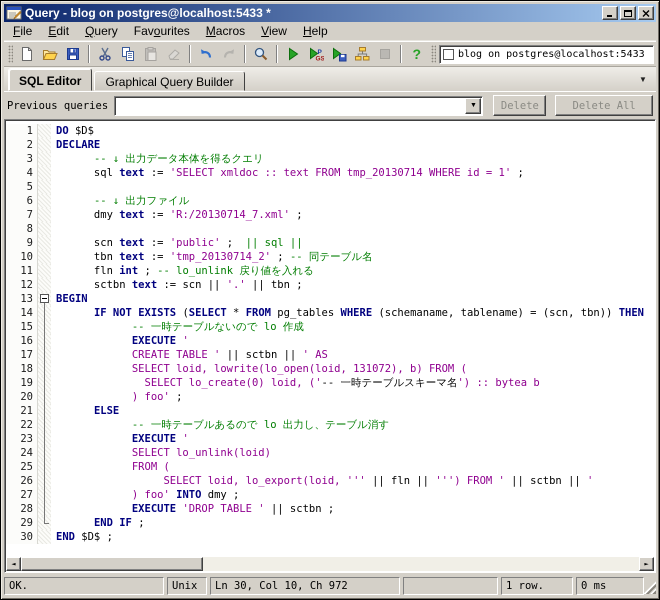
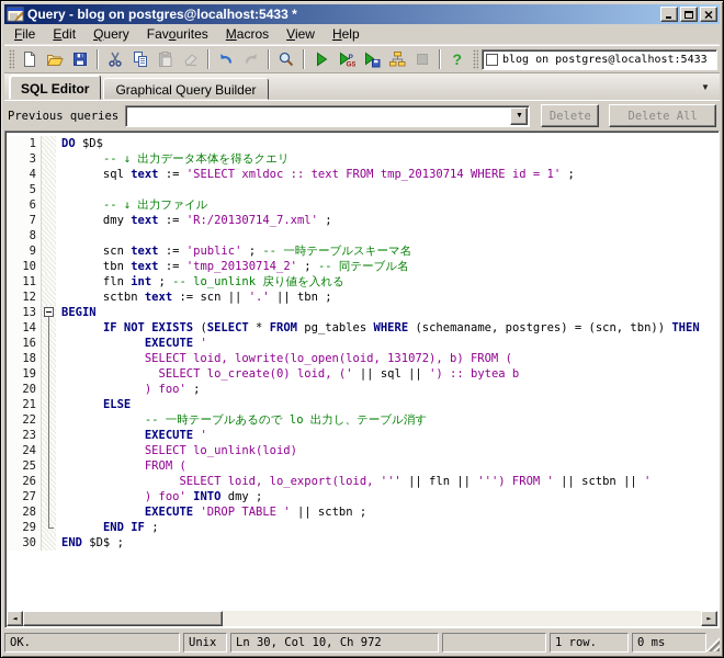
  Query - blog on postgres@localhost:5433 *
  File
  Edit
  Query
  Favourites
  Macros
  View
  Help
  ?
  blog on postgres@localhost:5433
  SQL Editor
  Graphical Query Builder
  ▼
  Previous queries
  Delete
  Delete All
  1
  DO $D$
- 2
- DECLARE
  3
  -- ↓ 出力データ本体を得るクエリ
  4
  sql text := 'SELECT xmldoc :: text FROM tmp_20130714 WHERE id = 1' ;
  5
  6
  -- ↓ 出力ファイル
  7
  dmy text := 'R:/20130714_7.xml' ;
  8
  9
- scn text := 'public' ; || sql ||
+ scn text := 'public' ; -- 一時テーブルスキーマ名
  10
  tbn text := 'tmp_20130714_2' ; -- 同テーブル名
  11
  fln int ; -- lo_unlink 戻り値を入れる
  12
  sctbn text := scn || '.' || tbn ;
  13
  BEGIN
  14
- IF NOT EXISTS (SELECT * FROM pg_tables WHERE (schemaname, tablename) = (scn, tbn)) THEN
+ IF NOT EXISTS (SELECT * FROM pg_tables WHERE (schemaname, postgres) = (scn, tbn)) THEN
- 15
- -- 一時テーブルないので lo 作成
  16
  EXECUTE '
- 17
- CREATE TABLE ' || sctbn || ' AS
  18
  SELECT loid, lowrite(lo_open(loid, 131072), b) FROM (
  19
- SELECT lo_create(0) loid, ('-- 一時テーブルスキーマ名') :: bytea b
+ SELECT lo_create(0) loid, (' || sql || ') :: bytea b
  20
  ) foo' ;
  21
  ELSE
  22
  -- 一時テーブルあるので lo 出力し、テーブル消す
  23
  EXECUTE '
  24
  SELECT lo_unlink(loid)
  25
  FROM (
  26
  SELECT loid, lo_export(loid, ''' || fln || ''') FROM ' || sctbn || '
  27
  ) foo' INTO dmy ;
  28
  EXECUTE 'DROP TABLE ' || sctbn ;
  29
  END IF ;
  30
  END $D$ ;
  ◄
  ►
  OK.
  Unix
  Ln 30, Col 10, Ch 972
  1 row.
  0 ms
